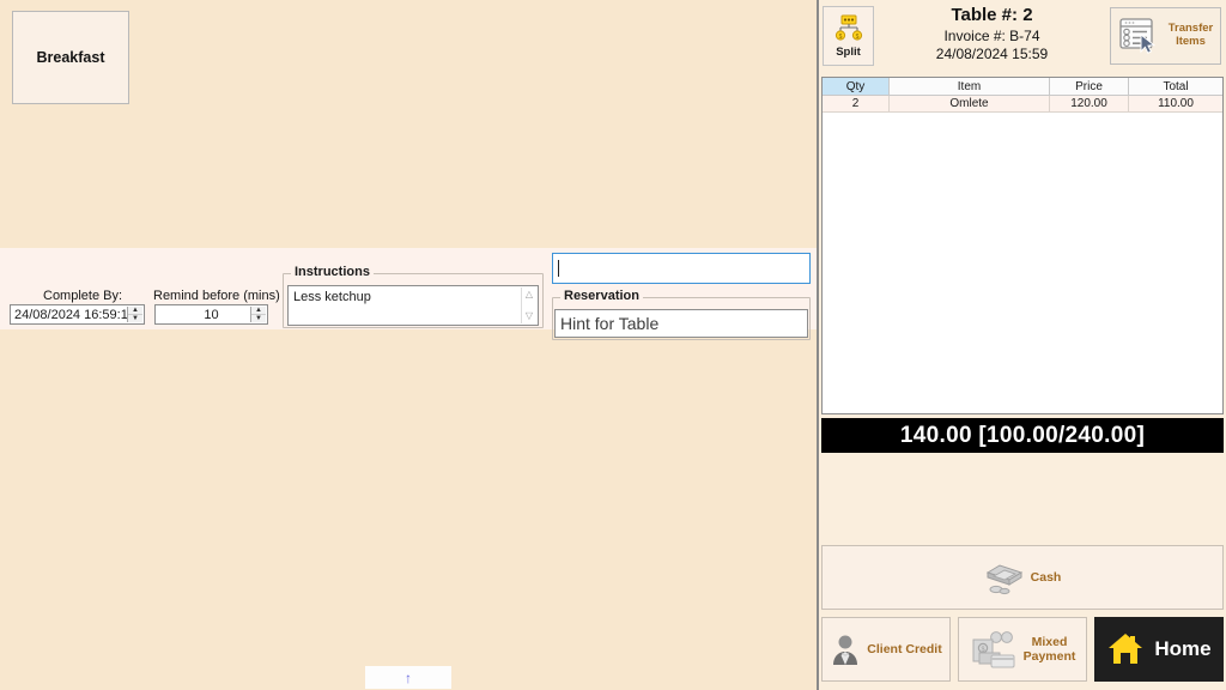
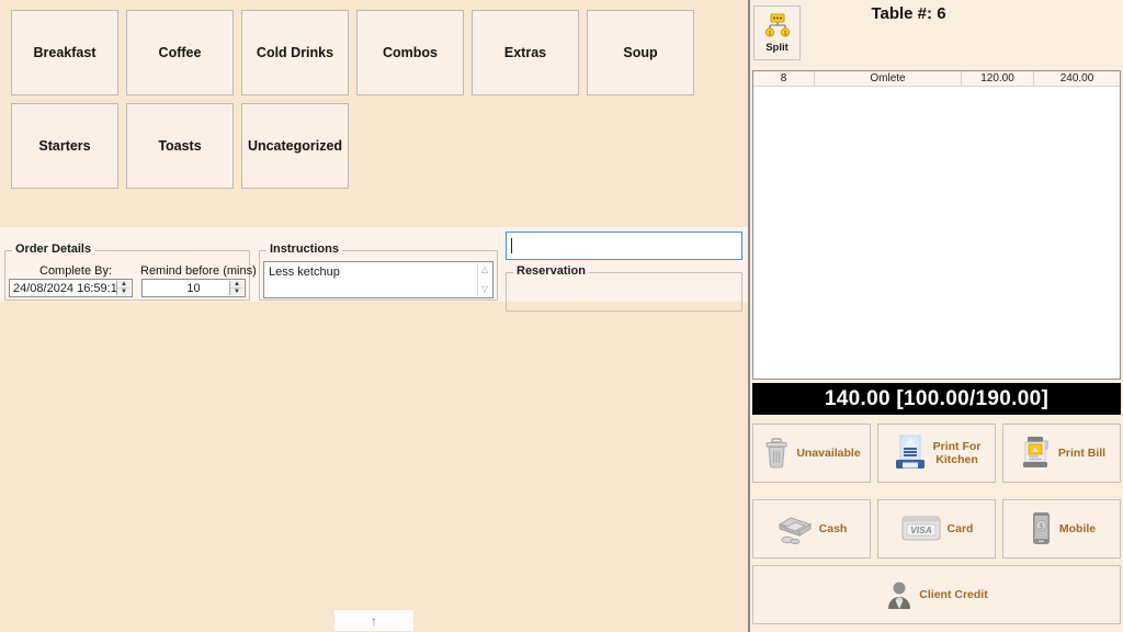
  Breakfast
+ Coffee
+ Cold Drinks
+ Combos
+ Extras
+ Soup
+ Starters
+ Toasts
+ Uncategorized
+ Order Details
  Complete By:
  24/08/2024 16:59:1
  Remind before (mins)
  10
  Instructions
  Less ketchup
  △
  ▽
  Reservation
- Hint for Table
  ↑
  Split
- Table #: 2
+ Table #: 6
- Invoice #: B-74
- 24/08/2024 15:59
- Transfer
- Items
- Qty
- Item
- Price
- Total
- 2
+ 8
  Omlete
  120.00
- 110.00
+ 240.00
- 140.00 [100.00/240.00]
+ 140.00 [100.00/190.00]
+ Unavailable
+ Print For
+ Kitchen
+ Print Bill
  Cash
+ VISA
+ Card
+ Mobile
  Client Credit
- Mixed
- Payment
- Home
